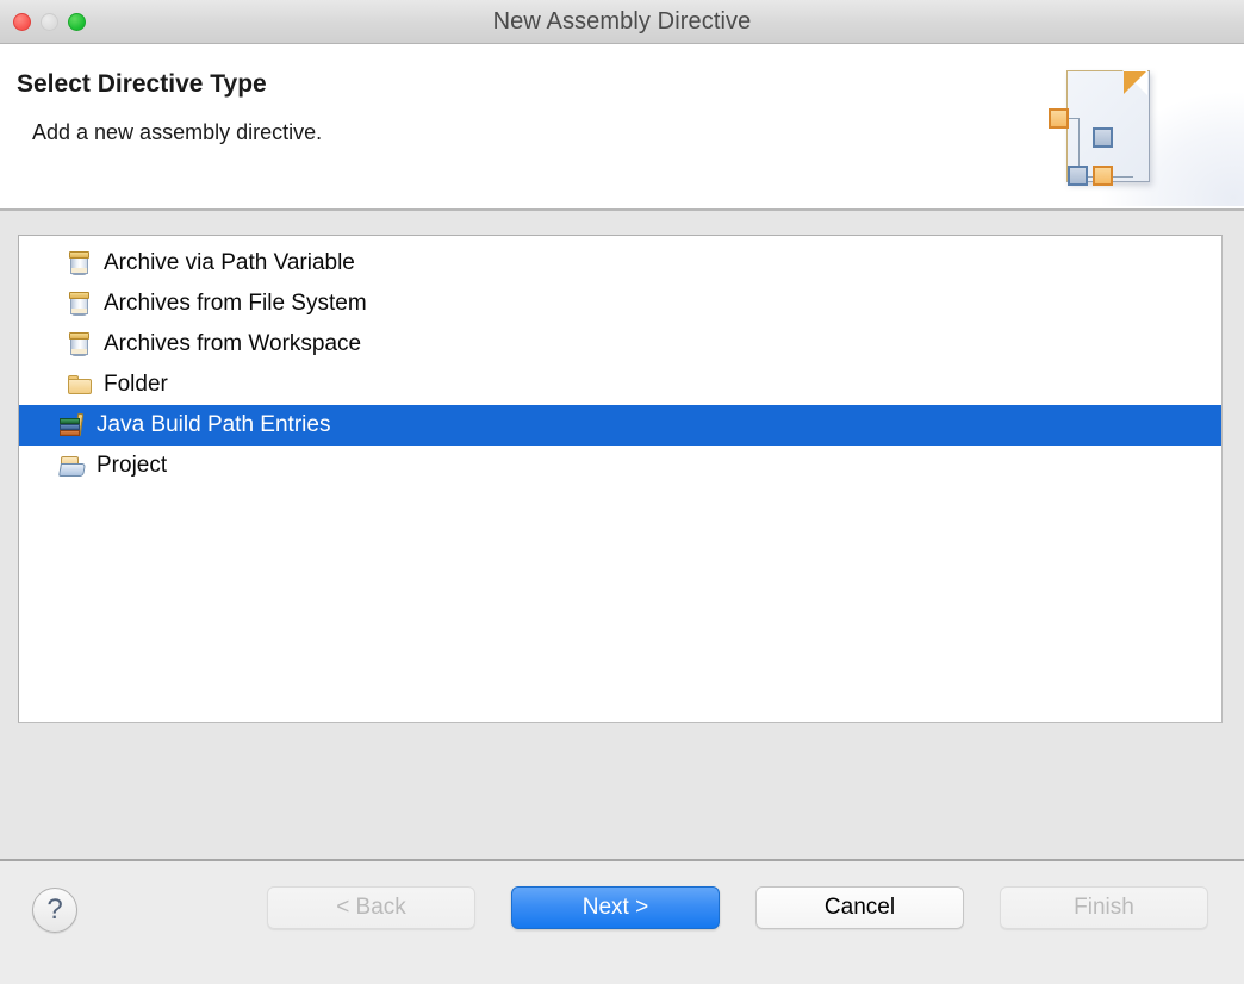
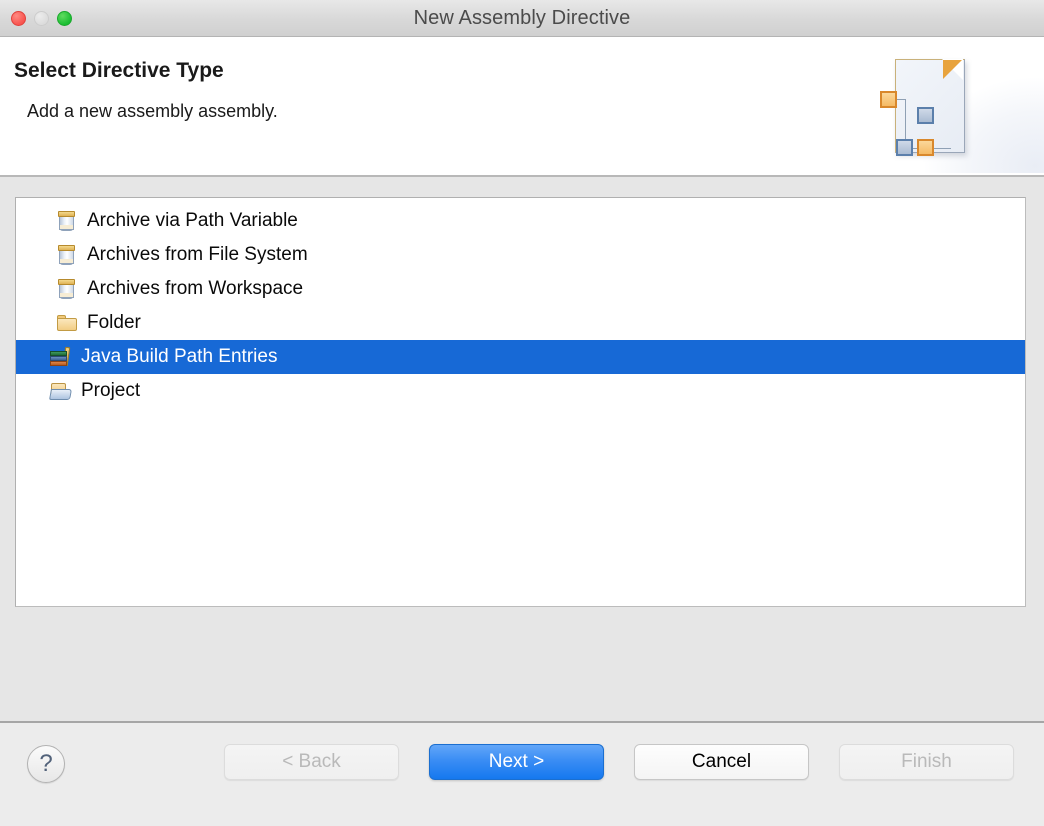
  New Assembly Directive
  Select Directive Type
- Add a new assembly directive.
+ Add a new assembly assembly.
  Archive via Path Variable
  Archives from File System
  Archives from Workspace
  Folder
  Java Build Path Entries
  Project
  ?
  < Back
  Next >
  Cancel
  Finish
